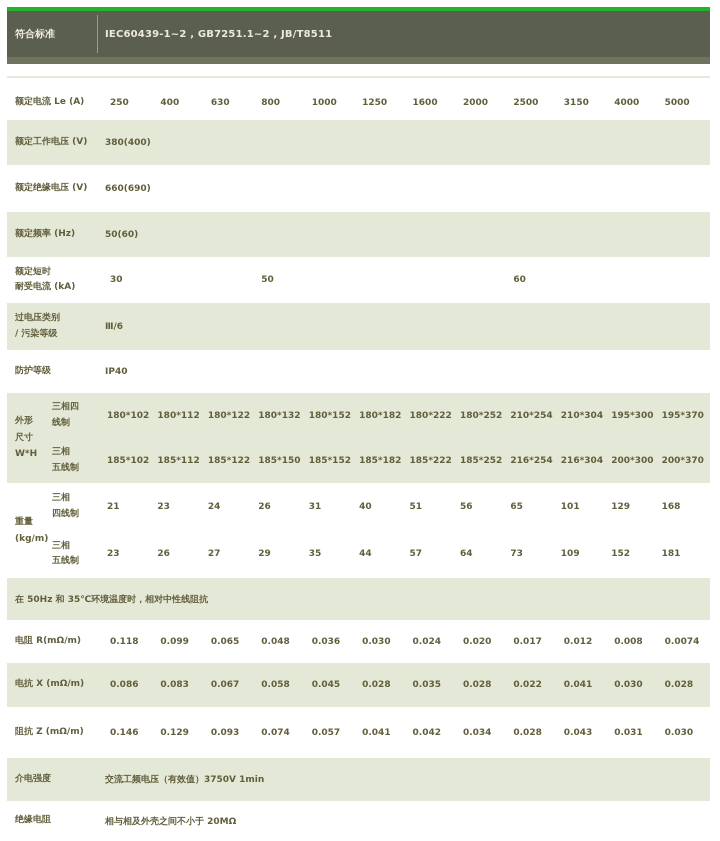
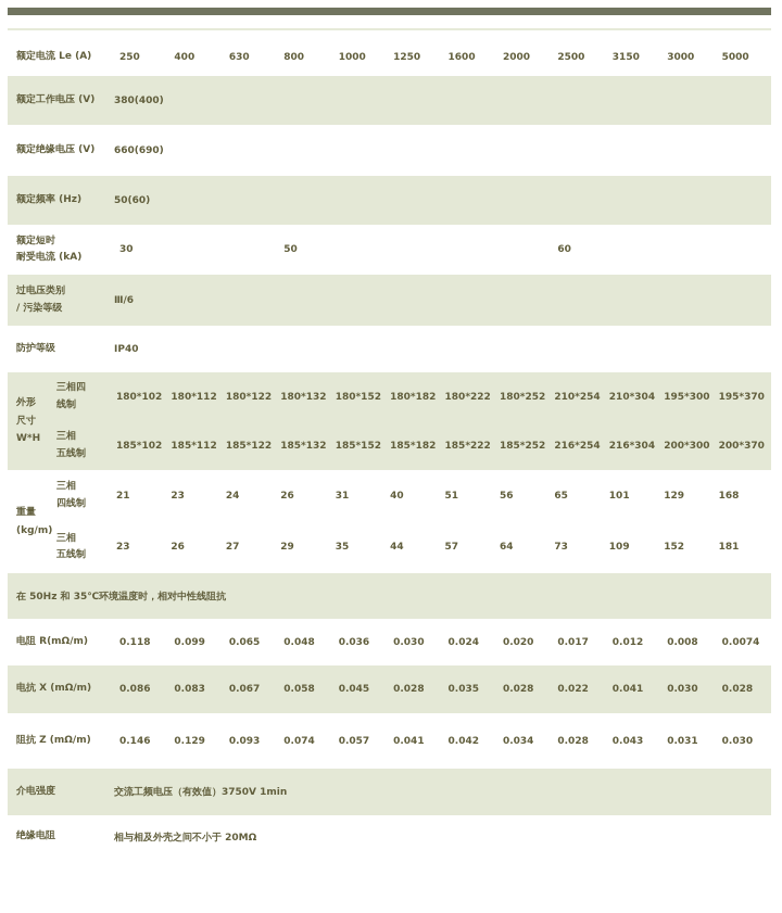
- 符合标准
- IEC60439-1~2 , GB7251.1~2 , JB/T8511
  额定电流 Le (A)
  250
  400
  630
  800
  1000
  1250
  1600
  2000
  2500
  3150
- 4000
+ 3000
  5000
  额定工作电压 (V)
  380(400)
  额定绝缘电压 (V)
  660(690)
  额定频率 (Hz)
  50(60)
  额定短时
  耐受电流 (kA)
  30
  50
  60
  过电压类别
  / 污染等级
  Ⅲ/6
  防护等级
  IP40
  外形
  尺寸
  W*H
  三相四
  线制
  180*102
  180*112
  180*122
  180*132
  180*152
  180*182
  180*222
  180*252
  210*254
  210*304
  195*300
  195*370
  三相
  五线制
  185*102
  185*112
  185*122
- 185*150
+ 185*132
  185*152
  185*182
  185*222
  185*252
  216*254
  216*304
  200*300
  200*370
  重量
  (kg/m)
  三相
  四线制
  21
  23
  24
  26
  31
  40
  51
  56
  65
  101
  129
  168
  三相
  五线制
  23
  26
  27
  29
  35
  44
  57
  64
  73
  109
  152
  181
  在 50Hz 和 35℃环境温度时，相对中性线阻抗
  电阻 R(mΩ/m)
  0.118
  0.099
  0.065
  0.048
  0.036
  0.030
  0.024
  0.020
  0.017
  0.012
  0.008
  0.0074
  电抗 X (mΩ/m)
  0.086
  0.083
  0.067
  0.058
  0.045
  0.028
  0.035
  0.028
  0.022
  0.041
  0.030
  0.028
  阻抗 Z (mΩ/m)
  0.146
  0.129
  0.093
  0.074
  0.057
  0.041
  0.042
  0.034
  0.028
  0.043
  0.031
  0.030
  介电强度
  交流工频电压（有效值）3750V 1min
  绝缘电阻
  相与相及外壳之间不小于 20MΩ
